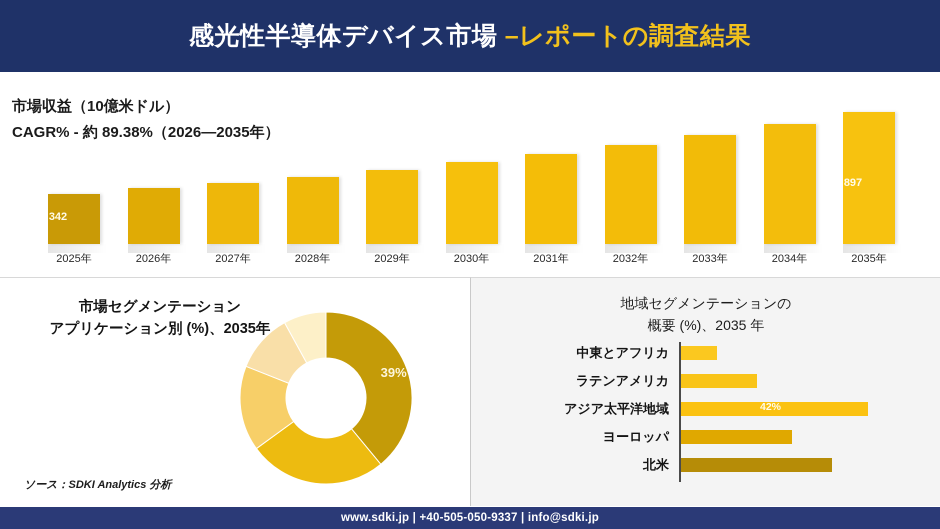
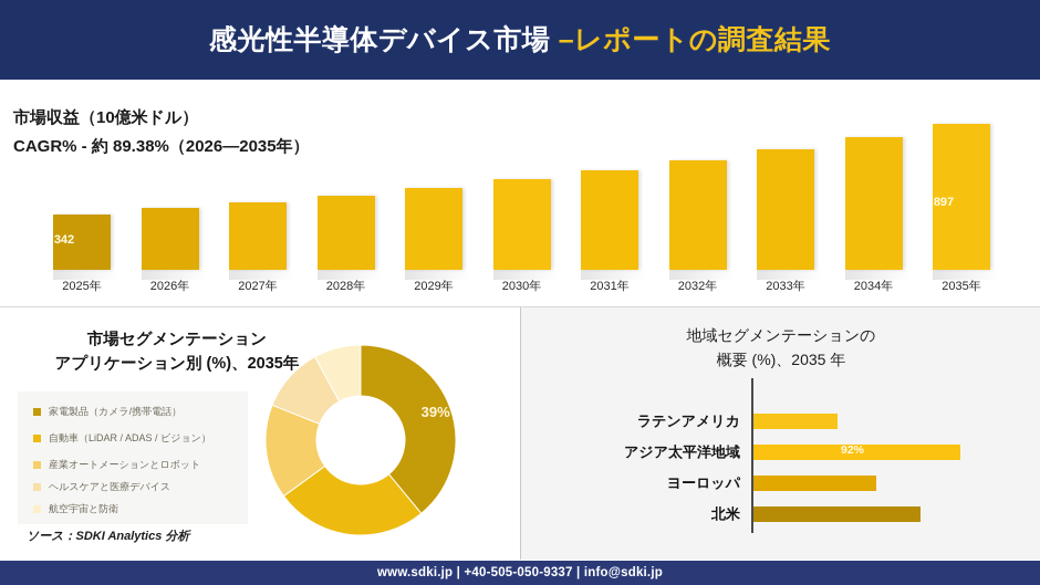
  感光性半導体デバイス市場 –レポートの調査結果
  市場収益（10億米ドル）
  CAGR% - 約 89.38%（2026―2035年）
  342
  2025年
  2026年
  2027年
  2028年
  2029年
  2030年
  2031年
  2032年
  2033年
  2034年
  897
  2035年
  市場セグメンテーション
  アプリケーション別 (%)、2035年
+ 家電製品（カメラ/携帯電話）
+ 自動車（LiDAR / ADAS / ビジョン）
+ 産業オートメーションとロボット
+ ヘルスケアと医療デバイス
+ 航空宇宙と防衛
  39%
  ソース：SDKI Analytics 分析
  地域セグメンテーションの
  概要 (%)、2035 年
- 中東とアフリカ
  ラテンアメリカ
  アジア太平洋地域
- 42%
+ 92%
  ヨーロッパ
  北米
  www.sdki.jp | +40-505-050-9337 | info@sdki.jp
